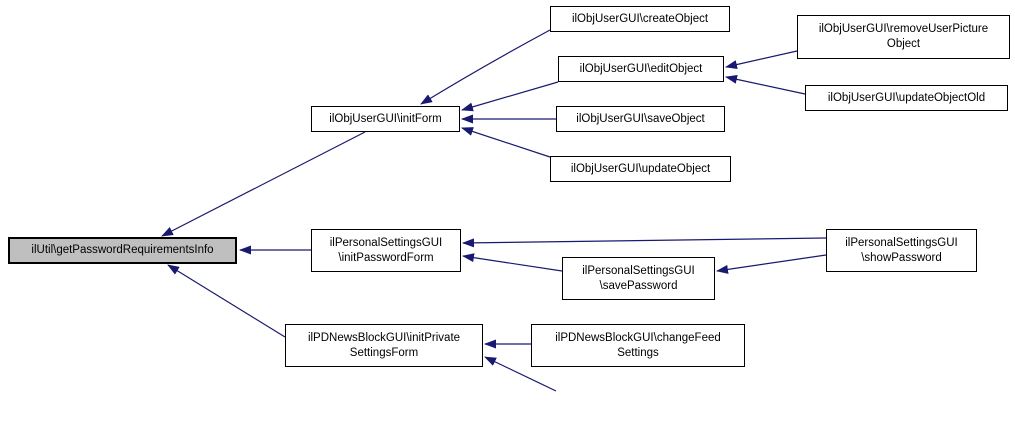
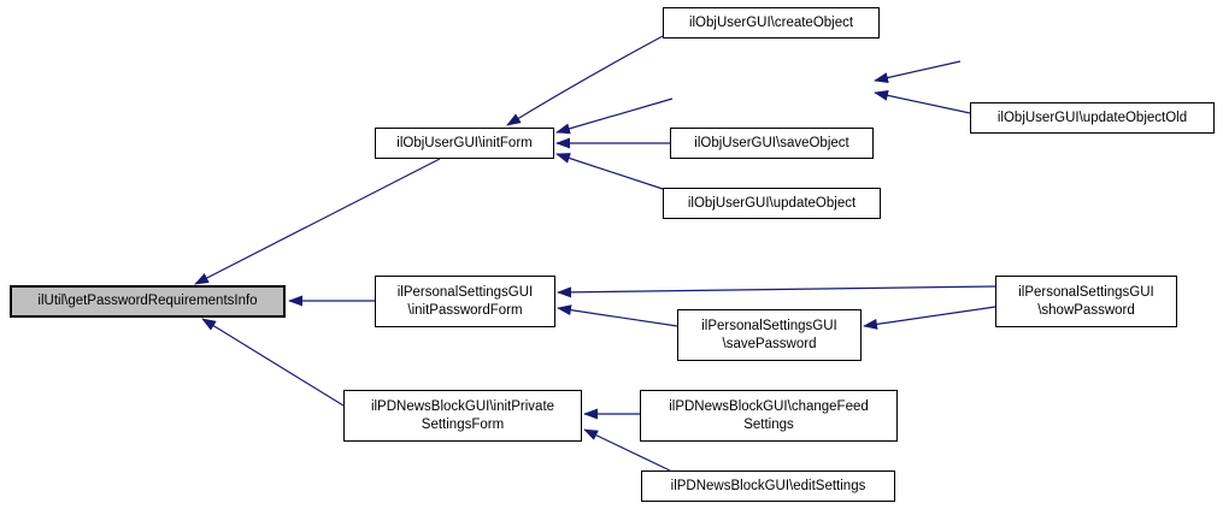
  ilUtil\getPasswordRequirementsInfo
  ilObjUserGUI\initForm
  ilObjUserGUI\createObject
- ilObjUserGUI\editObject
- ilObjUserGUI\removeUserPicture
- Object
  ilObjUserGUI\updateObjectOld
  ilObjUserGUI\saveObject
  ilObjUserGUI\updateObject
  ilPersonalSettingsGUI
  \initPasswordForm
  ilPersonalSettingsGUI
  \savePassword
  ilPersonalSettingsGUI
  \showPassword
  ilPDNewsBlockGUI\initPrivate
  SettingsForm
  ilPDNewsBlockGUI\changeFeed
  Settings
+ ilPDNewsBlockGUI\editSettings
